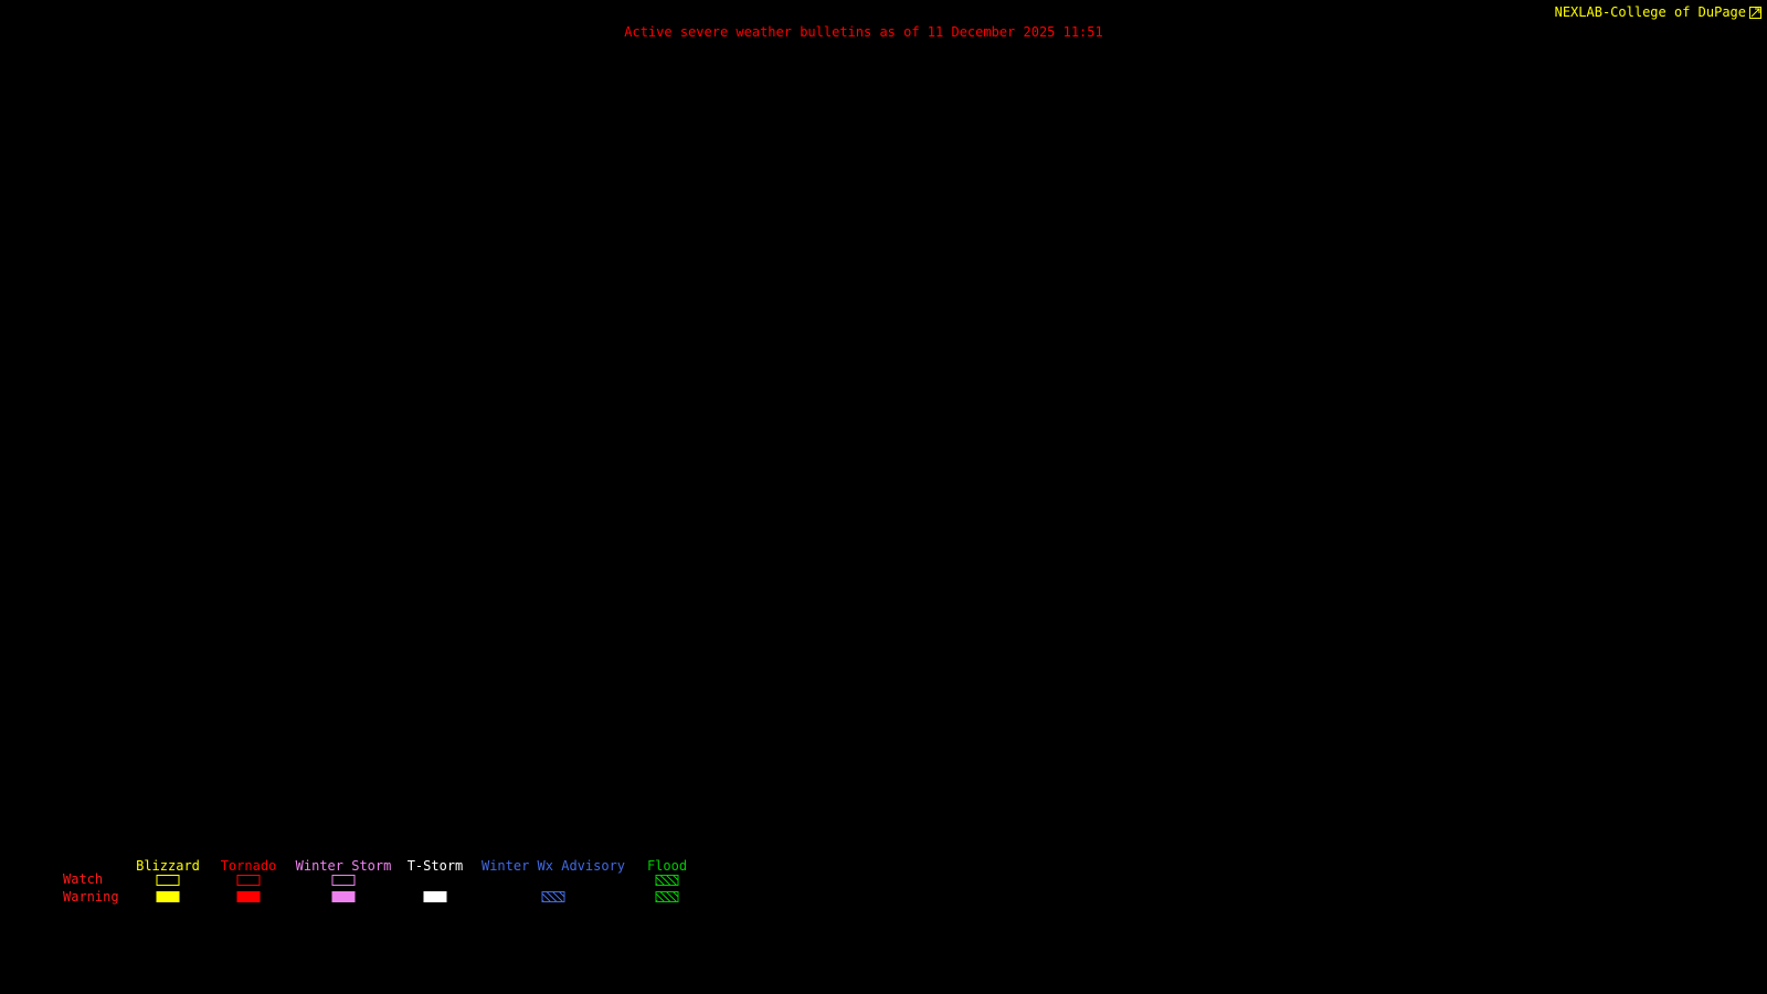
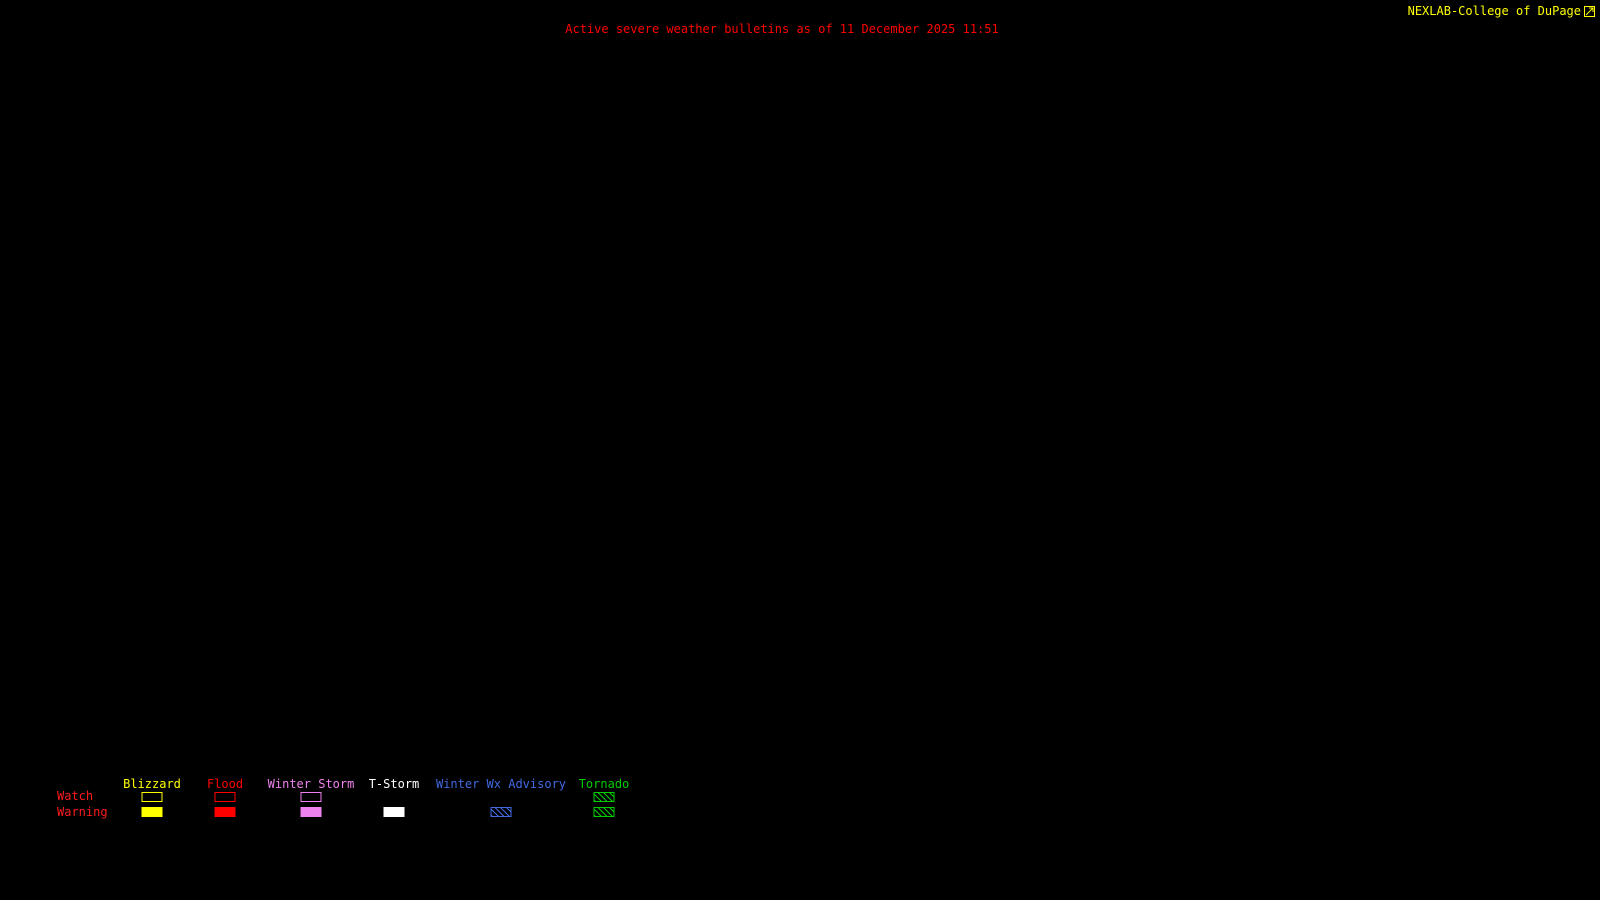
  Active severe weather bulletins as of 11 December 2025 11:51
  NEXLAB-College of DuPage
  Watch
  Warning
  Blizzard
- Tornado
+ Flood
  Winter Storm
  T-Storm
  Winter Wx Advisory
- Flood
+ Tornado
